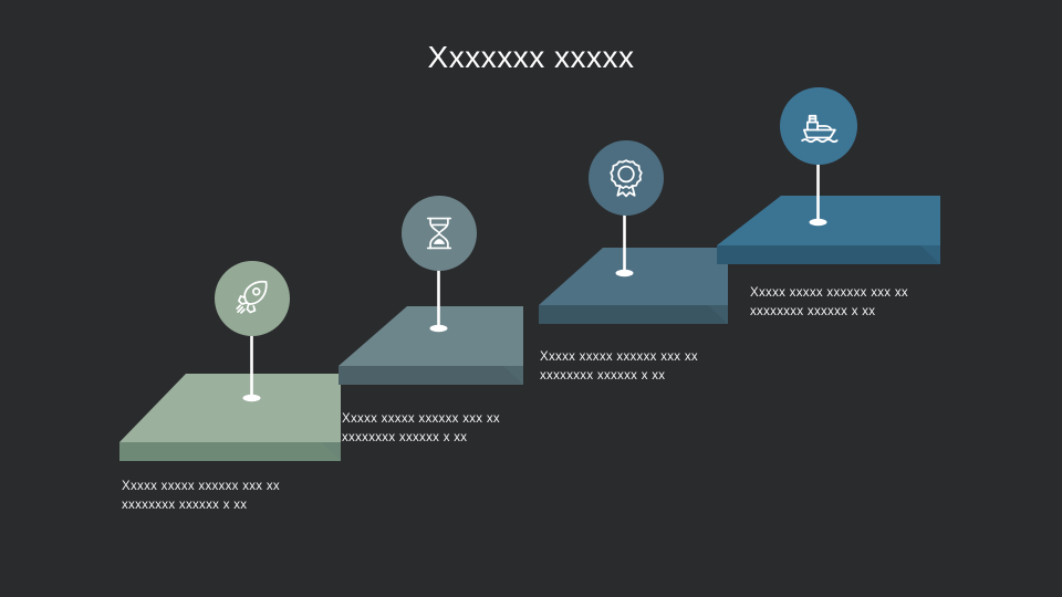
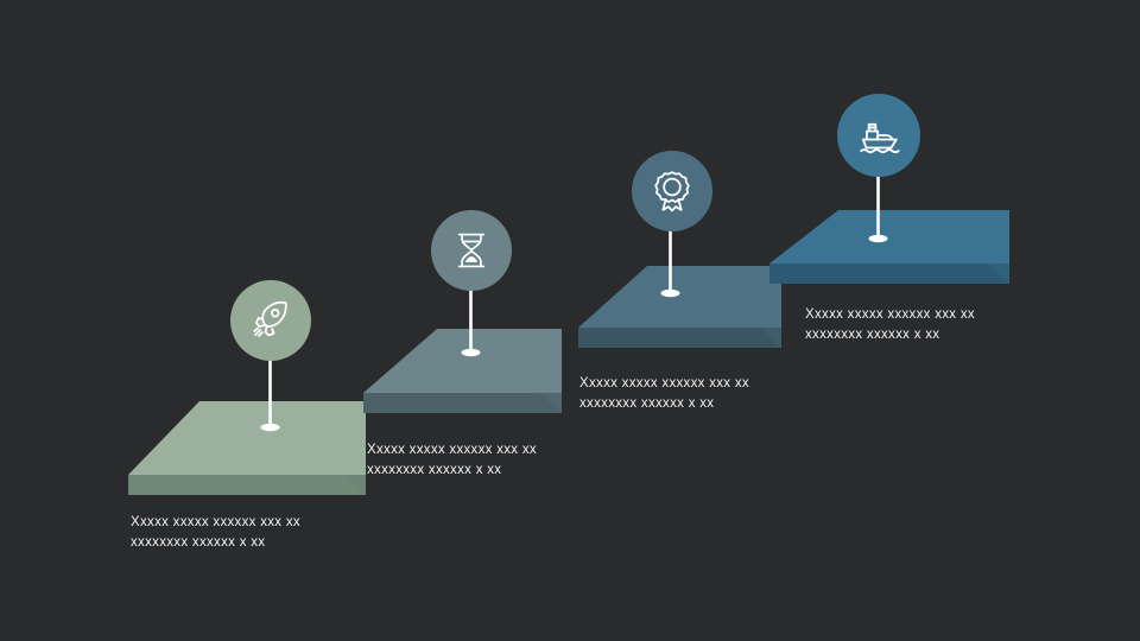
- Xxxxxxx xxxxx
  Xxxxx xxxxx xxxxxx xxx xx
  xxxxxxxx xxxxxx x xx
  Xxxxx xxxxx xxxxxx xxx xx
  xxxxxxxx xxxxxx x xx
  Xxxxx xxxxx xxxxxx xxx xx
  xxxxxxxx xxxxxx x xx
  Xxxxx xxxxx xxxxxx xxx xx
  xxxxxxxx xxxxxx x xx
